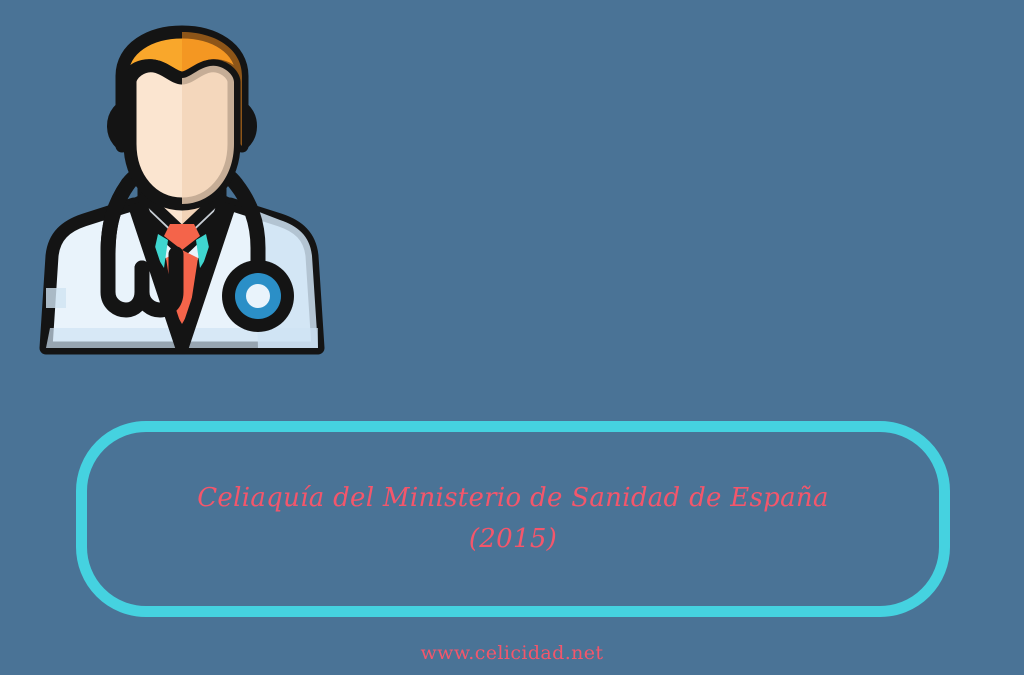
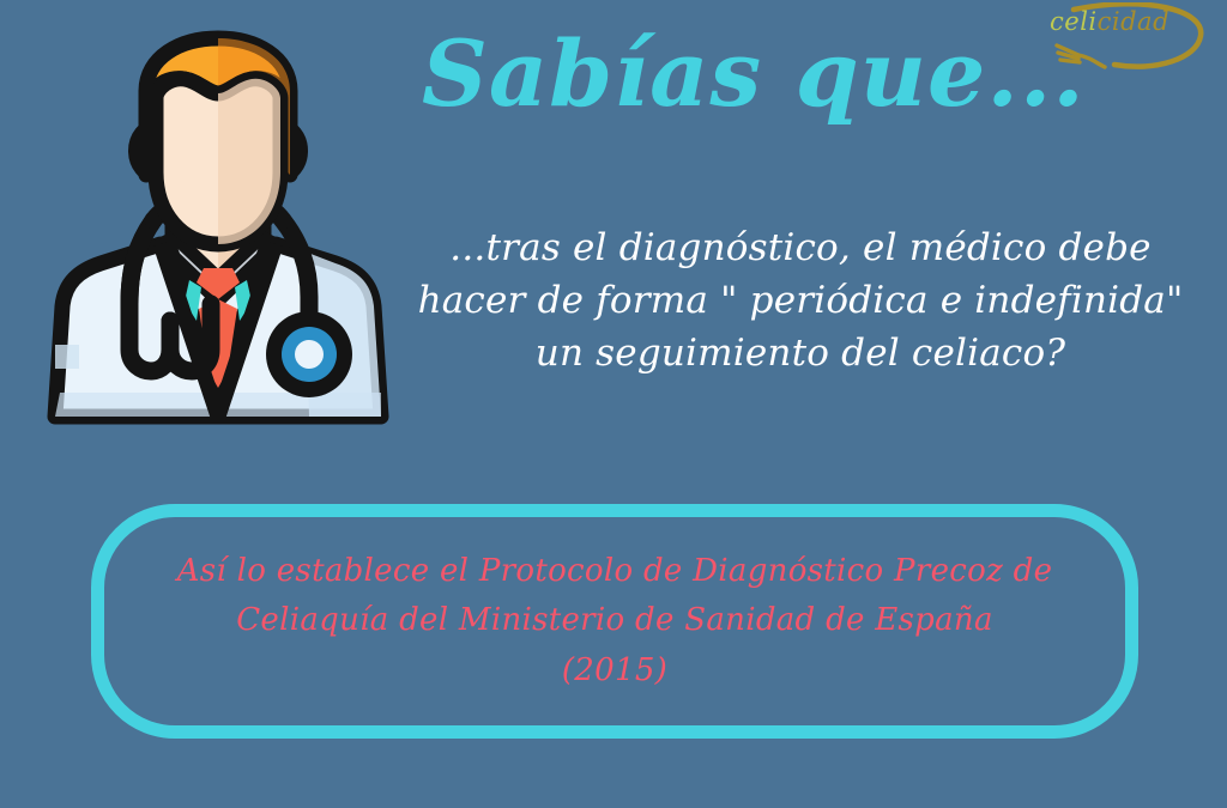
+ celicidad
+ Sabías que...
+ ...tras el diagnóstico, el médico debe
+ hacer de forma " periódica e indefinida"
+ un seguimiento del celiaco?
+ Así lo establece el Protocolo de Diagnóstico Precoz de
  Celiaquía del Ministerio de Sanidad de España
  (2015)
- www.celicidad.net
